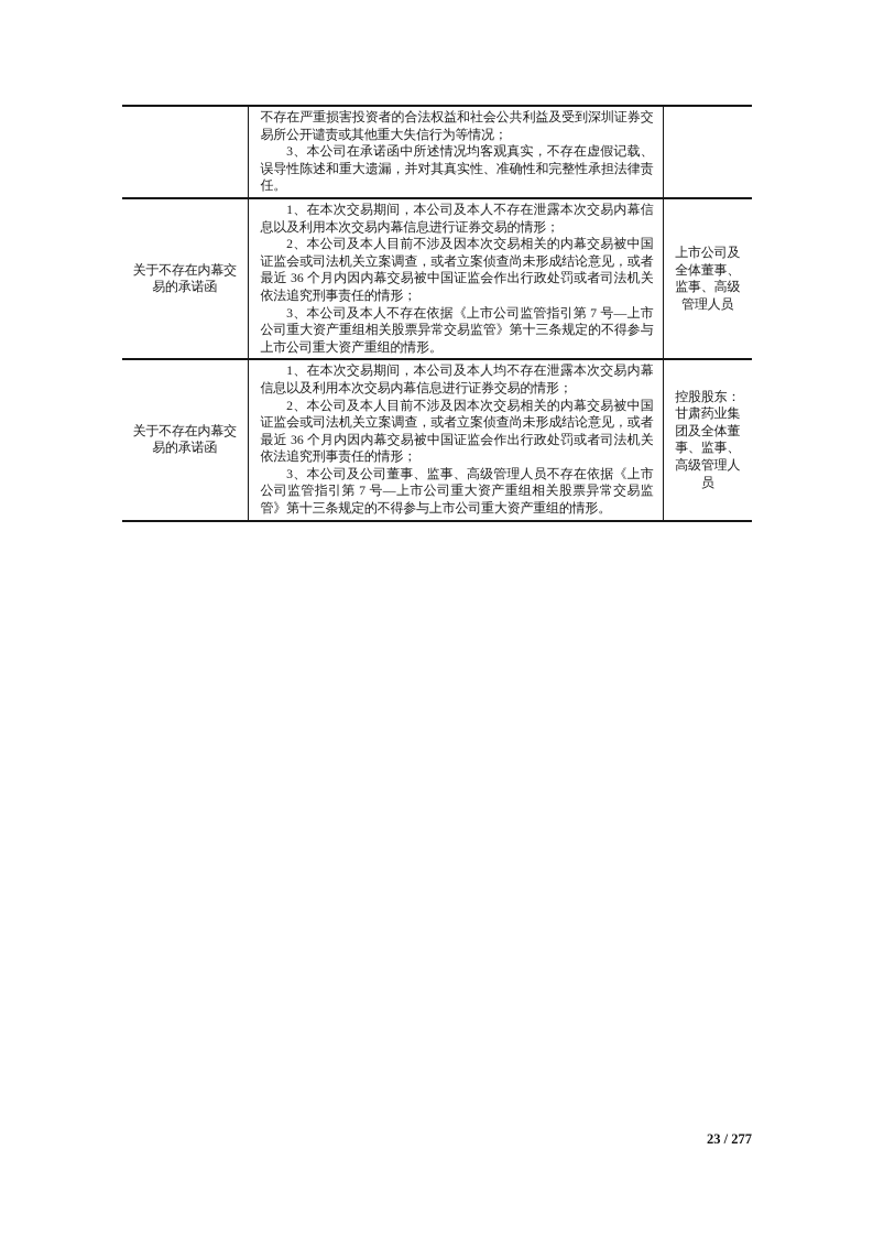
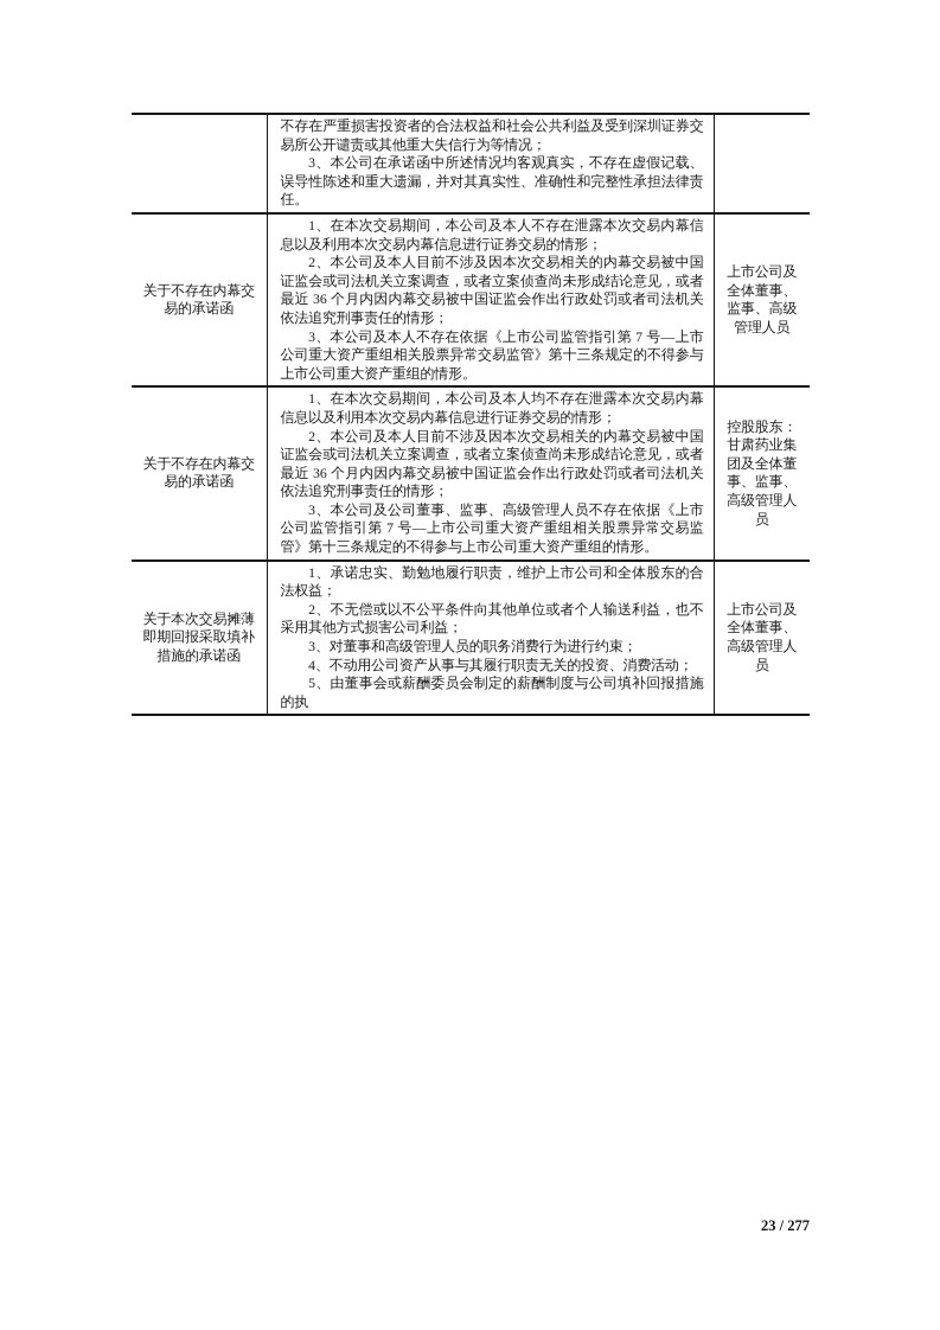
  	不存在严重损害投资者的合法权益和社会公共利益及受到深圳证券交易所公开谴责或其他重大失信行为等情况；3、本公司在承诺函中所述情况均客观真实，不存在虚假记载、误导性陈述和重大遗漏，并对其真实性、准确性和完整性承担法律责任。
  关于不存在内幕交易的承诺函	1、在本次交易期间，本公司及本人不存在泄露本次交易内幕信息以及利用本次交易内幕信息进行证券交易的情形；2、本公司及本人目前不涉及因本次交易相关的内幕交易被中国证监会或司法机关立案调查，或者立案侦查尚未形成结论意见，或者最近 36 个月内因内幕交易被中国证监会作出行政处罚或者司法机关依法追究刑事责任的情形；3、本公司及本人不存在依据《上市公司监管指引第 7 号—上市公司重大资产重组相关股票异常交易监管》第十三条规定的不得参与上市公司重大资产重组的情形。	上市公司及全体董事、监事、高级管理人员
  关于不存在内幕交易的承诺函	1、在本次交易期间，本公司及本人均不存在泄露本次交易内幕信息以及利用本次交易内幕信息进行证券交易的情形；2、本公司及本人目前不涉及因本次交易相关的内幕交易被中国证监会或司法机关立案调查，或者立案侦查尚未形成结论意见，或者最近 36 个月内因内幕交易被中国证监会作出行政处罚或者司法机关依法追究刑事责任的情形；3、本公司及公司董事、监事、高级管理人员不存在依据《上市公司监管指引第 7 号—上市公司重大资产重组相关股票异常交易监管》第十三条规定的不得参与上市公司重大资产重组的情形。	控股股东：甘肃药业集团及全体董事、监事、高级管理人员
+ 关于本次交易摊薄即期回报采取填补措施的承诺函	1、承诺忠实、勤勉地履行职责，维护上市公司和全体股东的合法权益；2、不无偿或以不公平条件向其他单位或者个人输送利益，也不采用其他方式损害公司利益；3、对董事和高级管理人员的职务消费行为进行约束；4、不动用公司资产从事与其履行职责无关的投资、消费活动；5、由董事会或薪酬委员会制定的薪酬制度与公司填补回报措施的执	上市公司及全体董事、高级管理人员
  23 / 277
